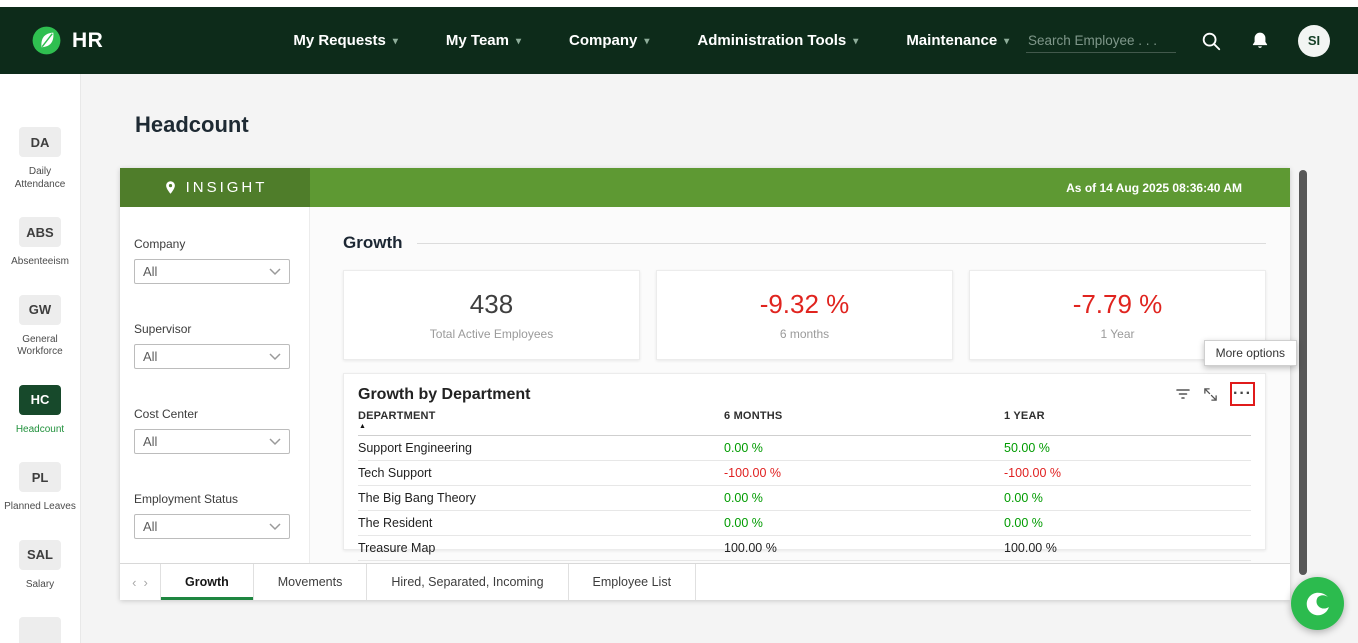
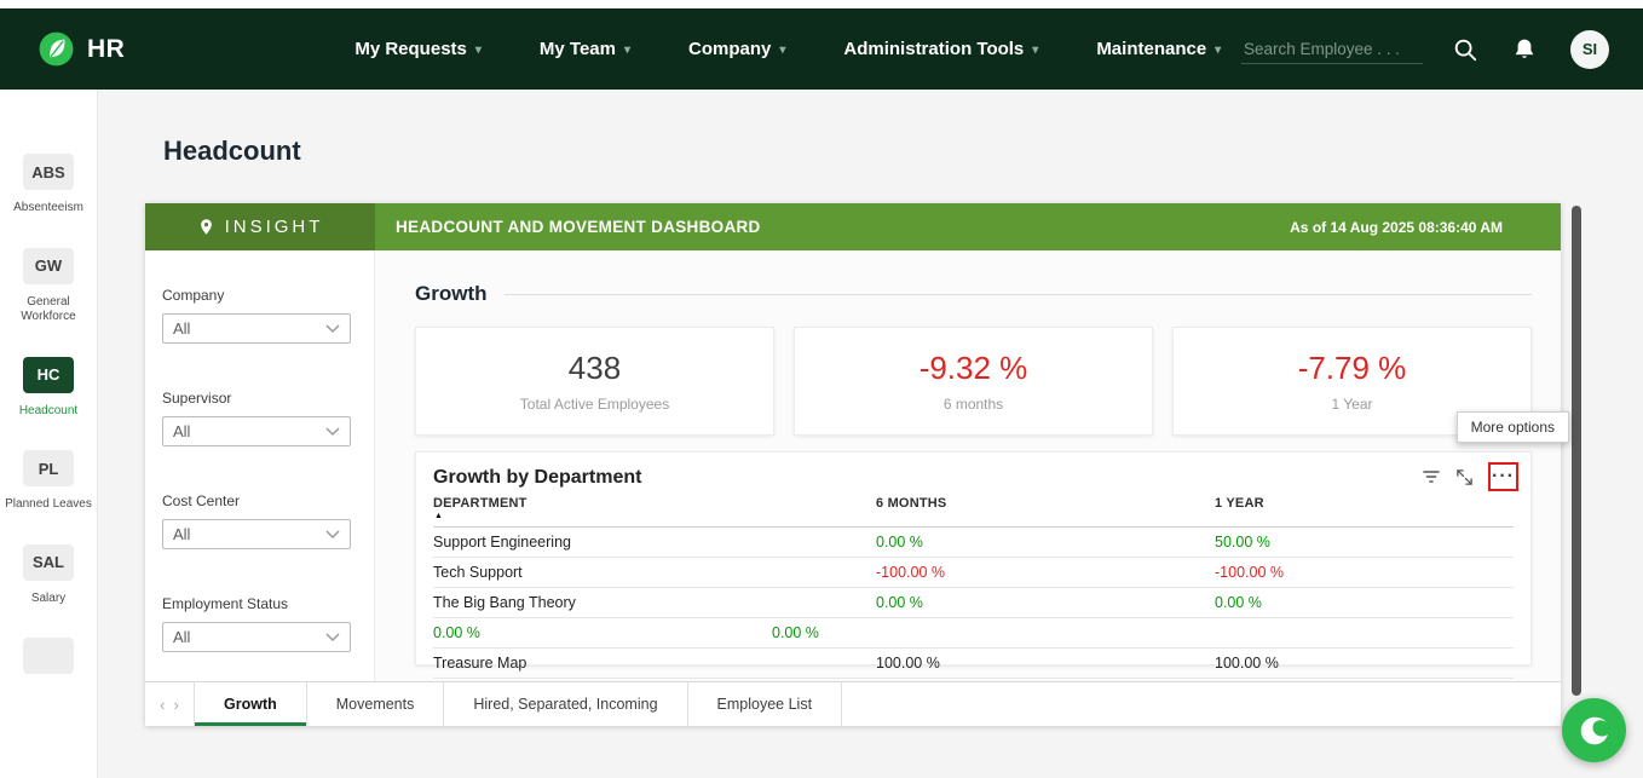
  HR
  My Requests
  ▾
  My Team
  ▾
  Company
  ▾
  Administration Tools
  ▾
  Maintenance
  ▾
  Search Employee . . .
  SI
- DA
- Daily Attendance
  ABS
  Absenteeism
  GW
  General Workforce
  HC
  Headcount
  PL
  Planned Leaves
  SAL
  Salary
  Headcount
  INSIGHT
+ HEADCOUNT AND MOVEMENT DASHBOARD
  As of 14 Aug 2025 08:36:40 AM
  Company
  All
  Supervisor
  All
  Cost Center
  All
  Employment Status
  All
  Growth
  438
  Total Active Employees
  -9.32 %
  6 months
  -7.79 %
  1 Year
  More options
  ···
  Growth by Department
  DEPARTMENT
  6 MONTHS
  1 YEAR
  Support Engineering
  0.00 %
  50.00 %
  Tech Support
  -100.00 %
  -100.00 %
  The Big Bang Theory
  0.00 %
  0.00 %
- The Resident
  0.00 %
  0.00 %
  Treasure Map
  100.00 %
  100.00 %
  ‹
  ›
  Growth
  Movements
  Hired, Separated, Incoming
  Employee List
